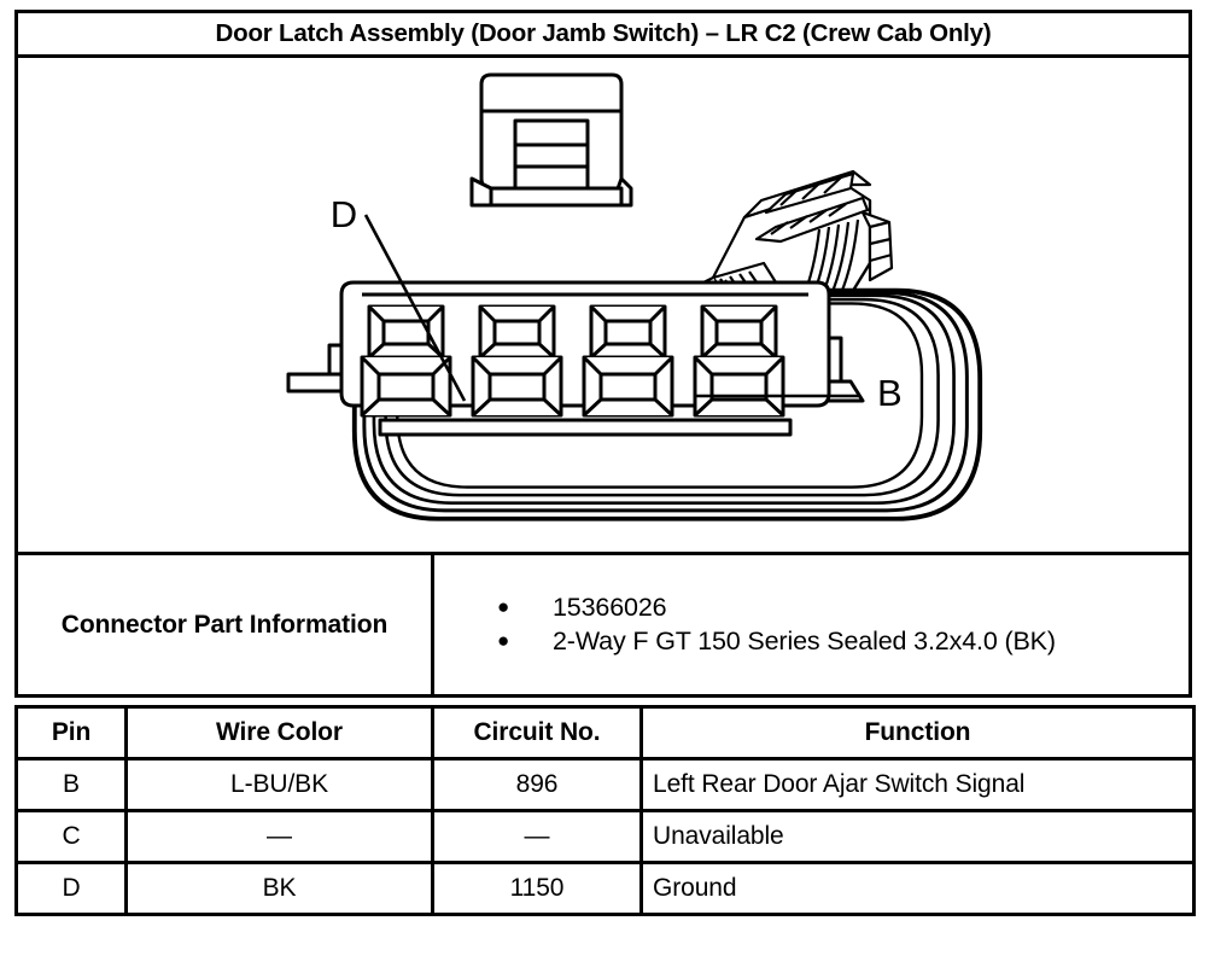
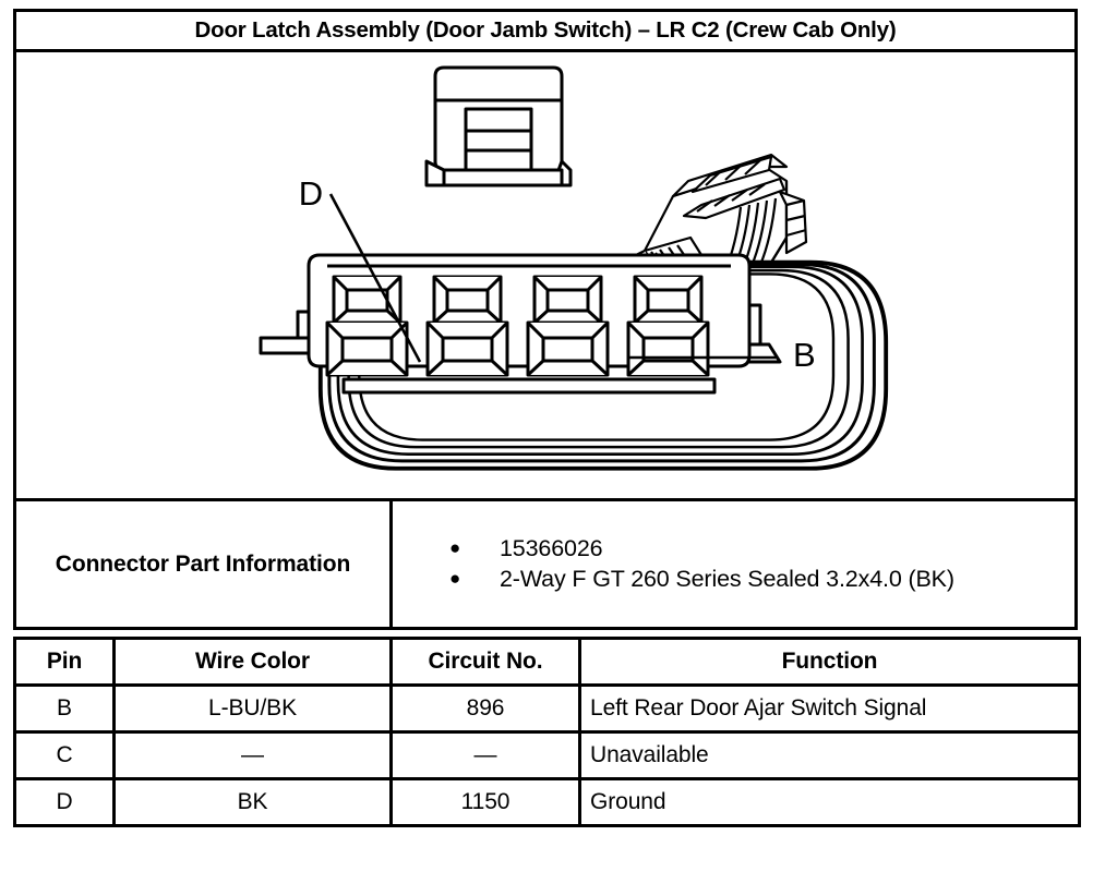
  Door Latch Assembly (Door Jamb Switch) – LR C2 (Crew Cab Only)
  D
  B
  Connector Part Information
  ●
  15366026
  ●
- 2-Way F GT 150 Series Sealed 3.2x4.0 (BK)
+ 2-Way F GT 260 Series Sealed 3.2x4.0 (BK)
  Pin	Wire Color	Circuit No.	Function
  B	L-BU/BK	896	Left Rear Door Ajar Switch Signal
  C	—	—	Unavailable
  D	BK	1150	Ground
